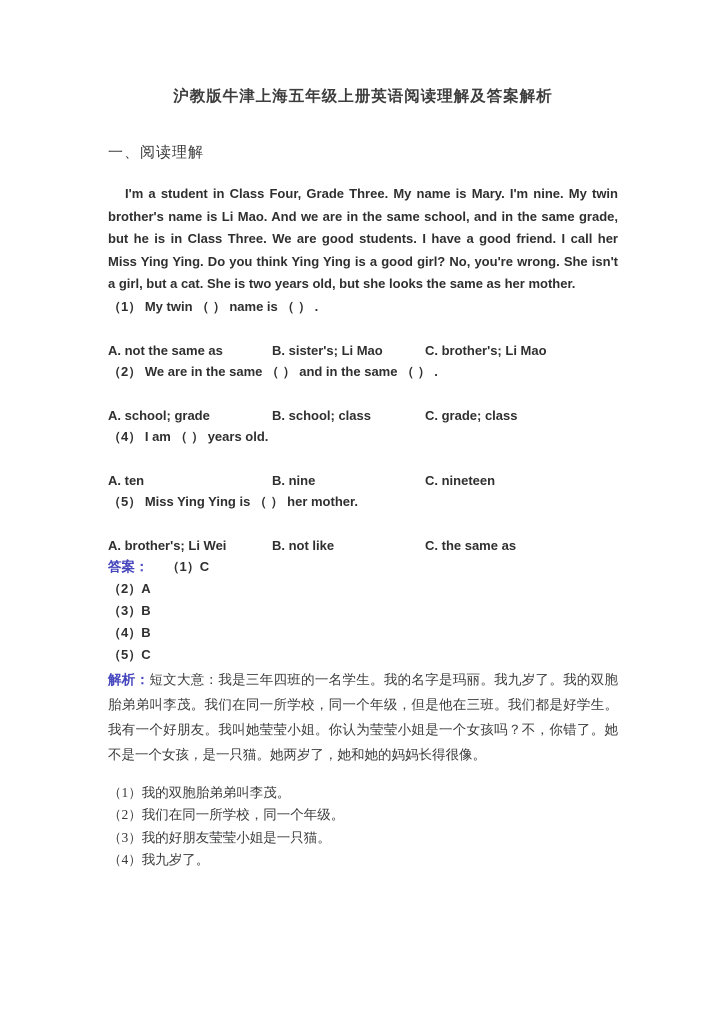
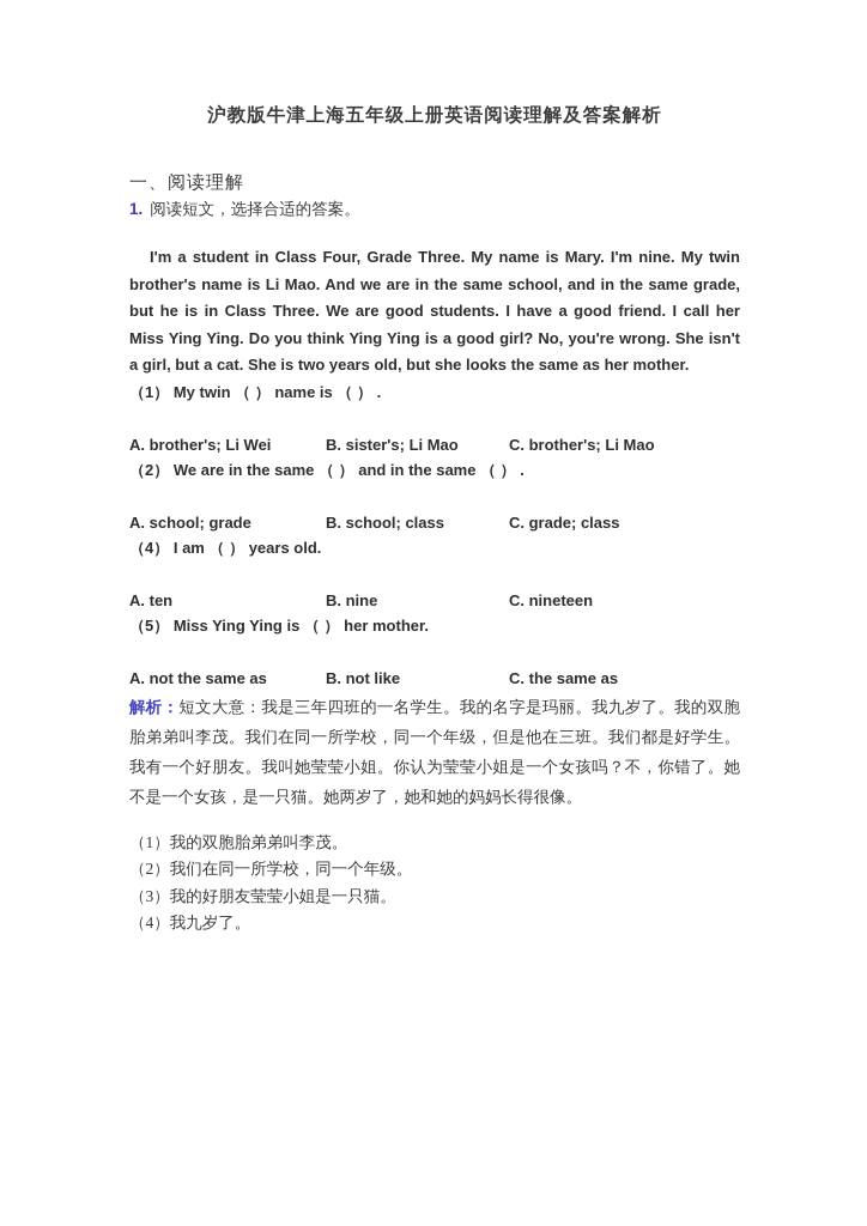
  沪教版牛津上海五年级上册英语阅读理解及答案解析
  一、阅读理解
+ 1. 阅读短文，选择合适的答案。
  I'm a student in Class Four, Grade Three. My name is Mary. I'm nine. My twin brother's name is Li Mao. And we are in the same school, and in the same grade, but he is in Class Three. We are good students. I have a good friend. I call her Miss Ying Ying. Do you think Ying Ying is a good girl? No, you're wrong. She isn't a girl, but a cat. She is two years old, but she looks the same as her mother.
  （1） My twin （ ） name is （ ） .
- A. not the same as
+ A. brother's; Li Wei
  B. sister's; Li Mao
  C. brother's; Li Mao
  （2） We are in the same （ ） and in the same （ ） .
  A. school; grade
  B. school; class
  C. grade; class
  （4） I am （ ） years old.
  A. ten
  B. nine
  C. nineteen
  （5） Miss Ying Ying is （ ） her mother.
- A. brother's; Li Wei
+ A. not the same as
  B. not like
  C. the same as
- 答案：
- （1）C
- （2）A
- （3）B
- （4）B
- （5）C
  解析：短文大意：我是三年四班的一名学生。我的名字是玛丽。我九岁了。我的双胞胎弟弟叫李茂。我们在同一所学校，同一个年级，但是他在三班。我们都是好学生。我有一个好朋友。我叫她莹莹小姐。你认为莹莹小姐是一个女孩吗？不，你错了。她不是一个女孩，是一只猫。她两岁了，她和她的妈妈长得很像。
  （1）我的双胞胎弟弟叫李茂。
  （2）我们在同一所学校，同一个年级。
  （3）我的好朋友莹莹小姐是一只猫。
  （4）我九岁了。
